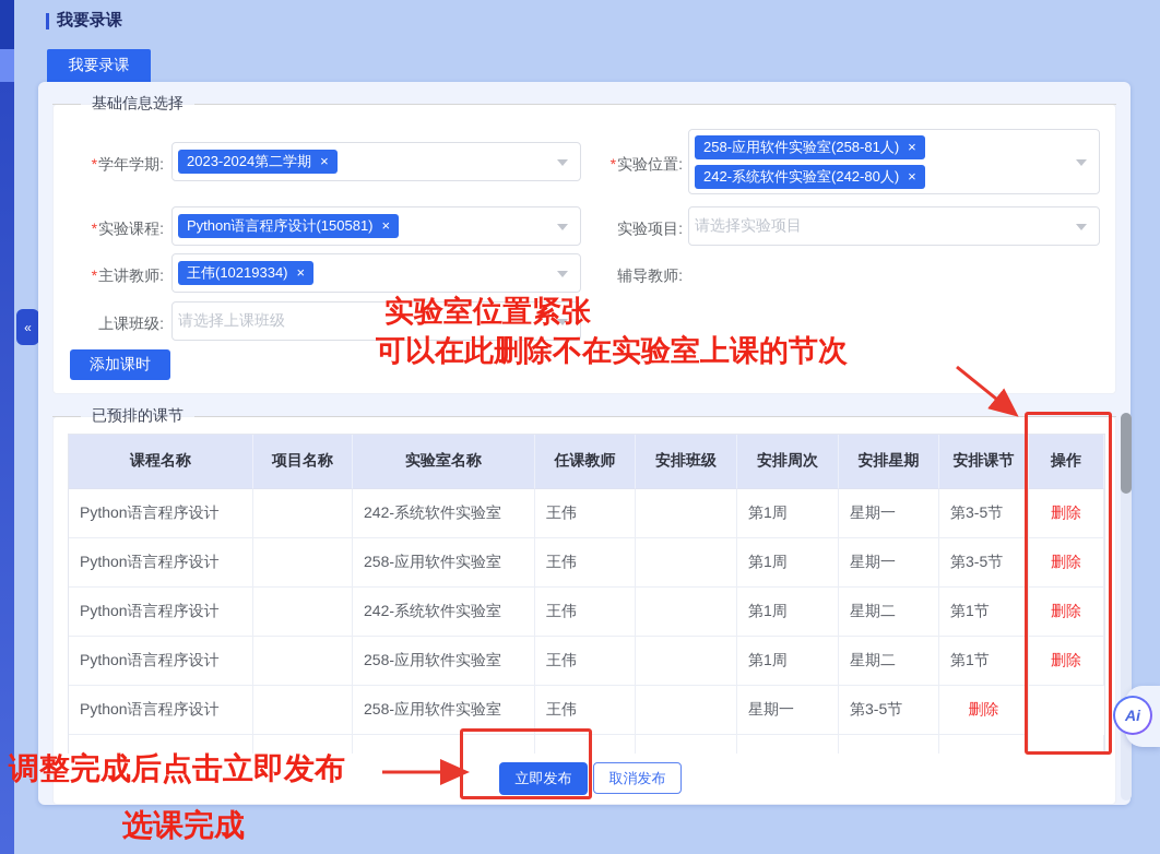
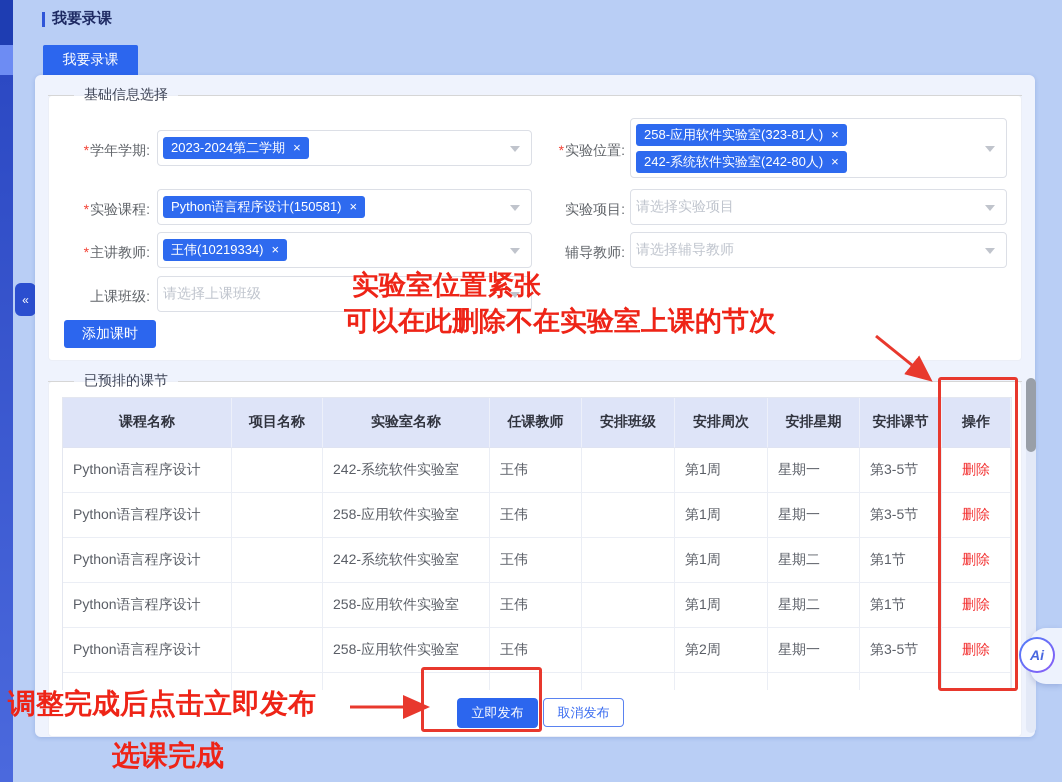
  «
  我要录课
  我要录课
  基础信息选择
  *学年学期:
  2023-2024第二学期
  ×
  *实验位置:
- 258-应用软件实验室(258-81人)
+ 258-应用软件实验室(323-81人)
  ×
  242-系统软件实验室(242-80人)
  ×
  *实验课程:
  Python语言程序设计(150581)
  ×
  实验项目:
  请选择实验项目
  *主讲教师:
  王伟(10219334)
  ×
  辅导教师:
+ 请选择辅导教师
  上课班级:
  请选择上课班级
  添加课时
  已预排的课节
  课程名称
  项目名称
  实验室名称
  任课教师
  安排班级
  安排周次
  安排星期
  安排课节
  操作
  Python语言程序设计
  242-系统软件实验室
  王伟
  第1周
  星期一
  第3-5节
  删除
  Python语言程序设计
  258-应用软件实验室
  王伟
  第1周
  星期一
  第3-5节
  删除
  Python语言程序设计
  242-系统软件实验室
  王伟
  第1周
  星期二
  第1节
  删除
  Python语言程序设计
  258-应用软件实验室
  王伟
  第1周
  星期二
  第1节
  删除
  Python语言程序设计
  258-应用软件实验室
  王伟
+ 第2周
  星期一
  第3-5节
  删除
  立即发布
  取消发布
  Ai
  实验室位置紧张
  可以在此删除不在实验室上课的节次
  调整完成后点击立即发布
  选课完成
